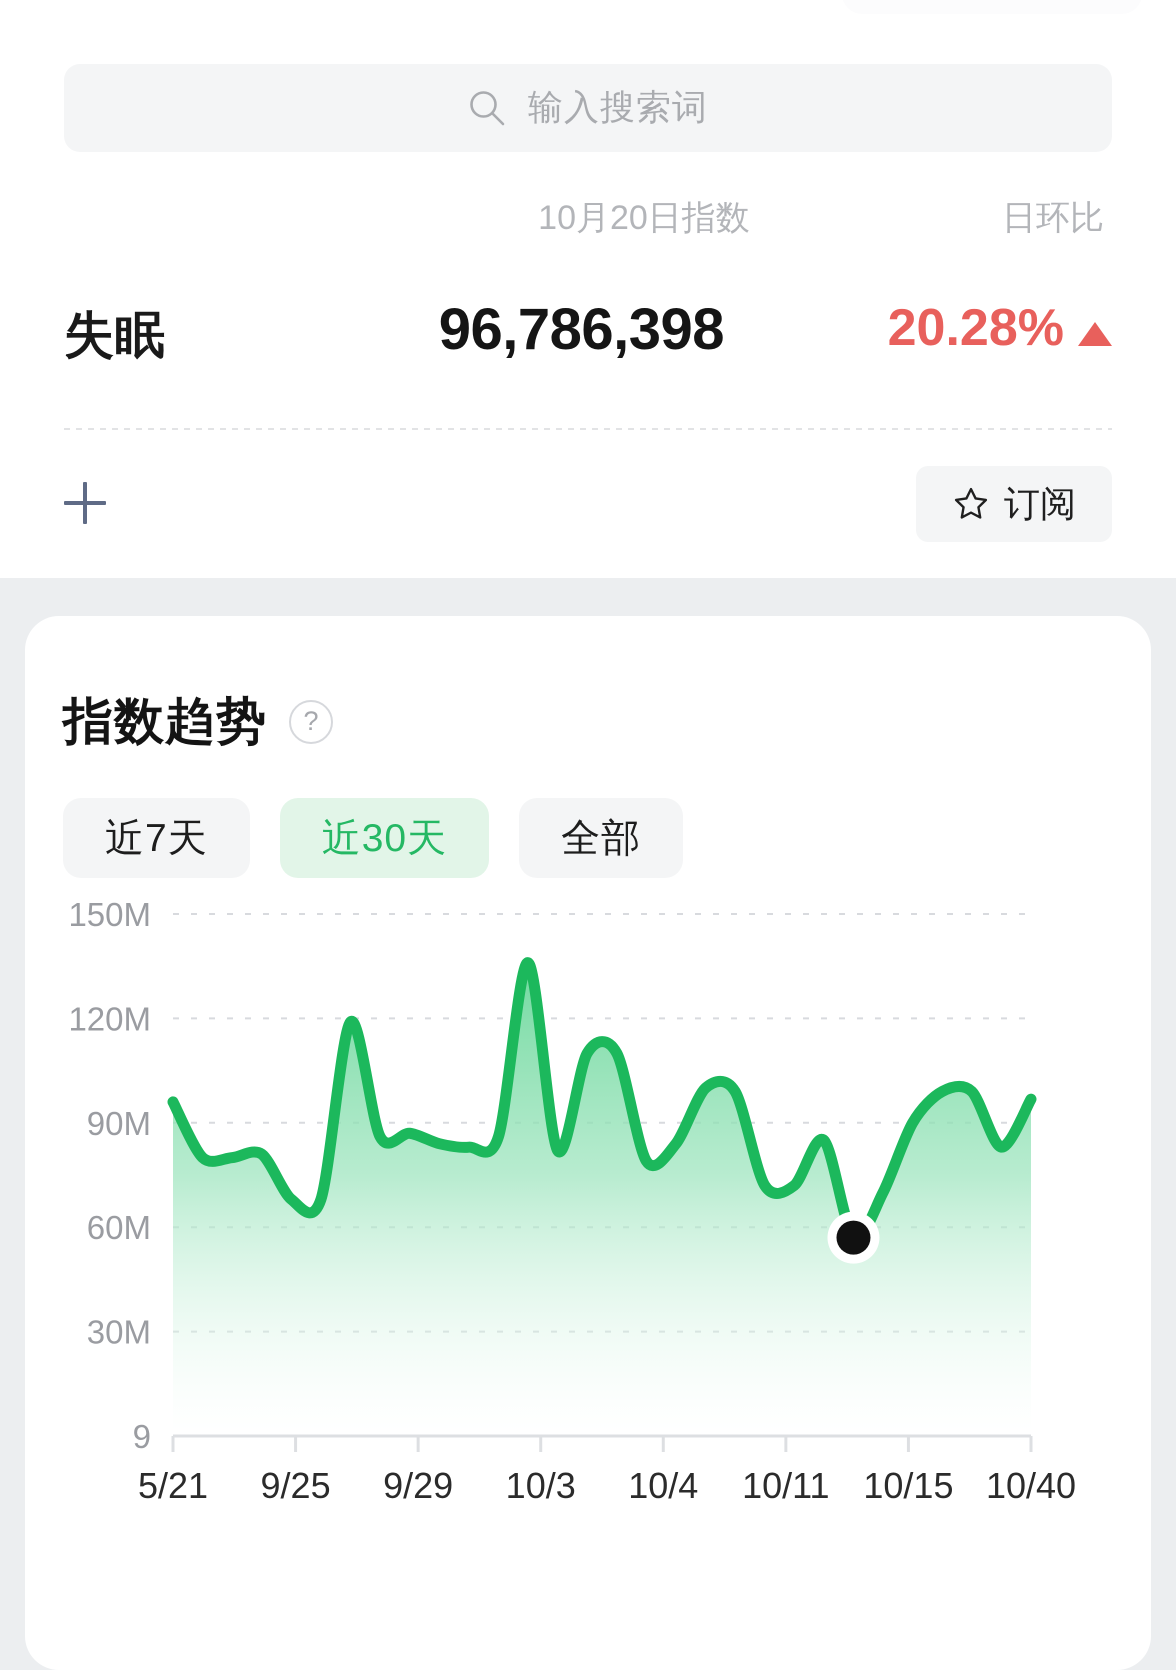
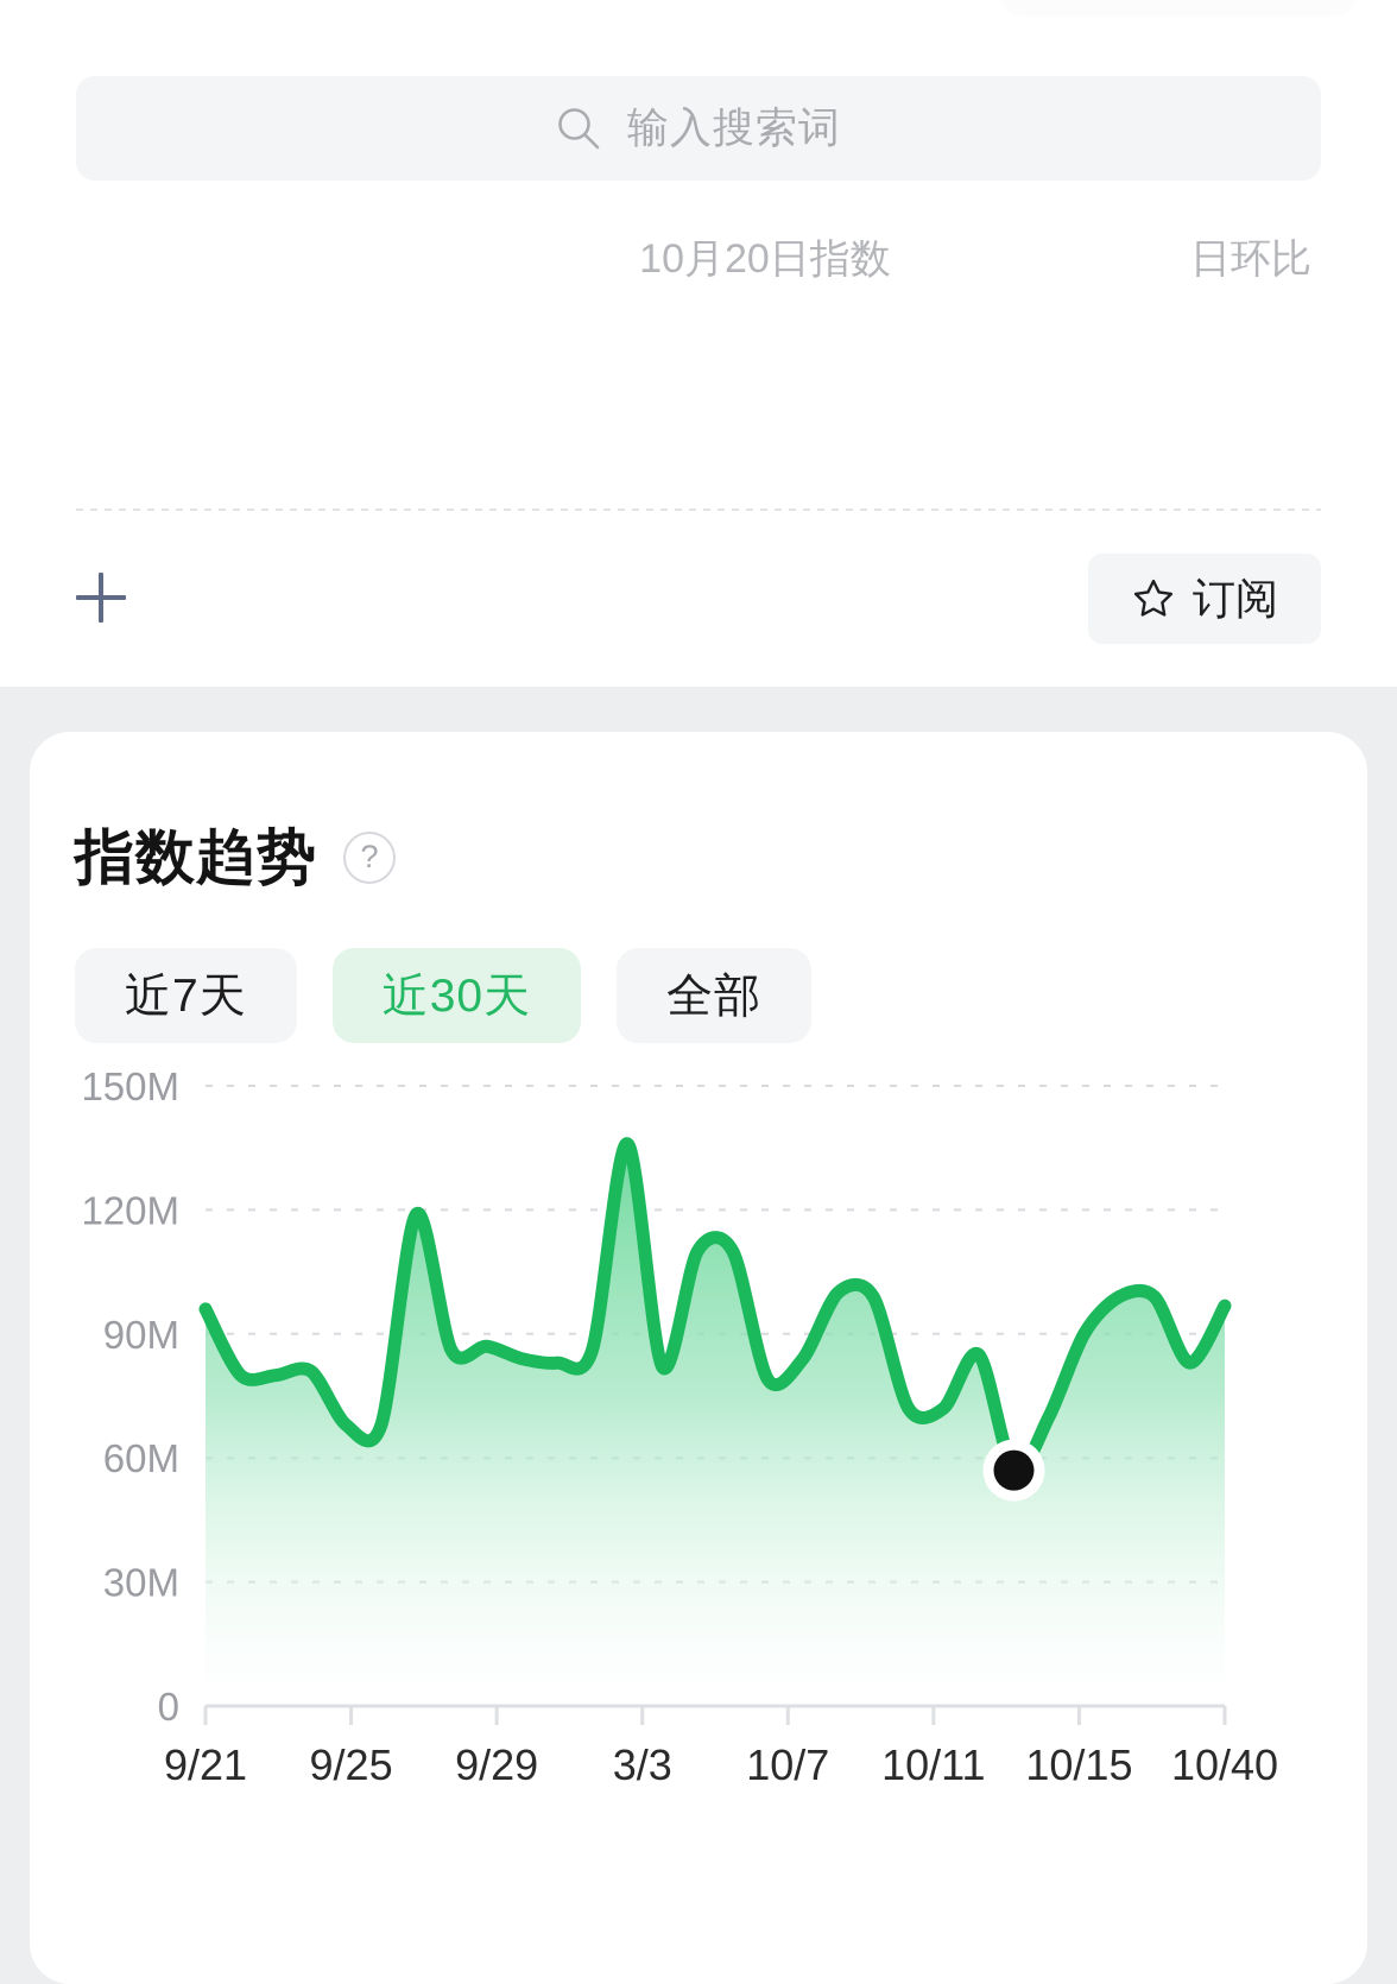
  输入搜索词
  10月20日指数
  日环比
- 失眠
- 96,786,398
- 20.28%
  订阅
  指数趋势
  ?
  近7天
  近30天
  全部
- 9
+ 0
  30M
  60M
  90M
  120M
  150M
- 5/21
+ 9/21
  9/25
  9/29
- 10/3
+ 3/3
- 10/4
+ 10/7
  10/11
  10/15
  10/40
